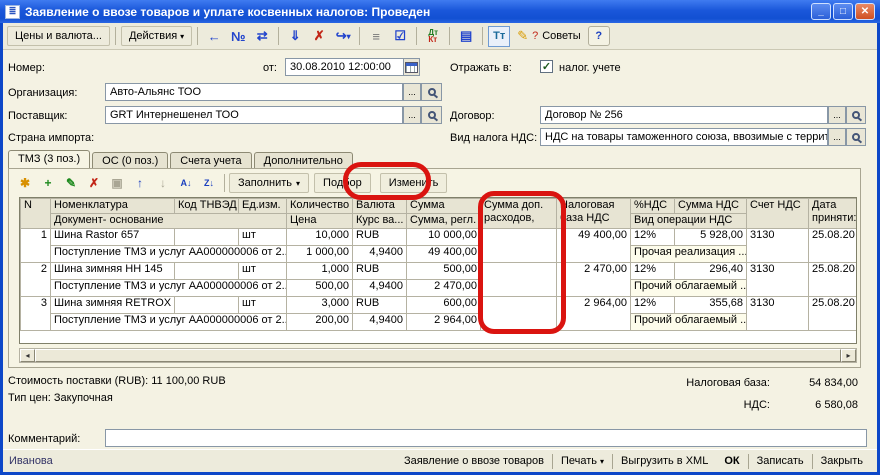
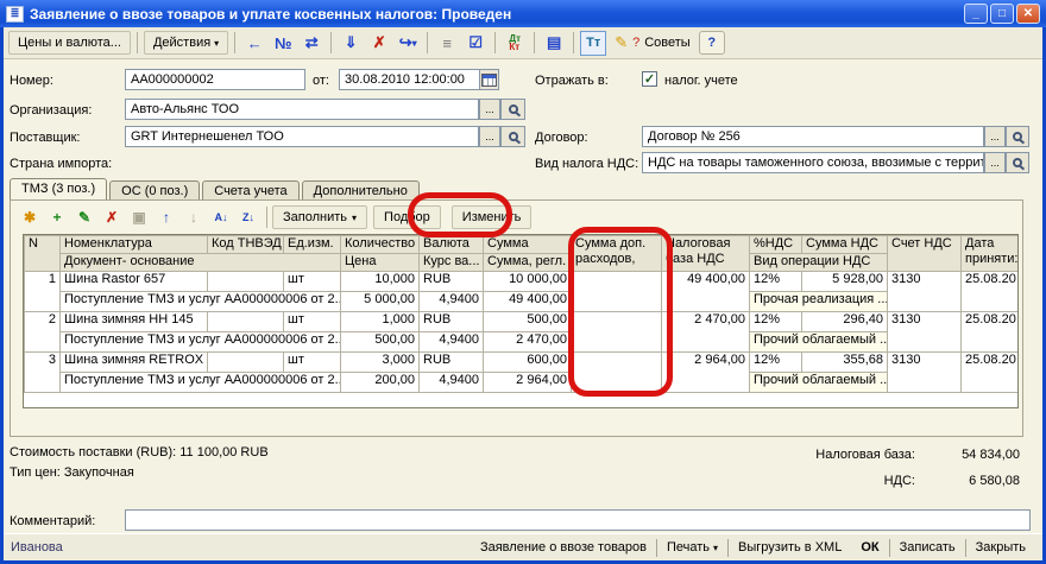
  ≣
  Заявление о ввозе товаров и уплате косвенных налогов: Проведен
  _
  □
  ✕
  Цены и валюта...
  Действия
  ▾
  ←
  №
  ⇄
  ⇓
  ✗
  ↪
  ▾
  ≡
  ☑
  Дт
  Кт
  ▤
  Тт
  ✎
  ?
  Советы
  ?
  Номер:
+ АА000000002
  от:
  30.08.2010 12:00:00
  Отражать в:
  ✓
  налог. учете
  Организация:
  Авто-Альянс ТОО
  ...
  Поставщик:
  GRT Интернешенел ТОО
  ...
  Договор:
  Договор № 256
  ...
  Страна импорта:
  Вид налога НДС:
  НДС на товары таможенного союза, ввозимые с террит
  ...
  ТМЗ (3 поз.)
  ОС (0 поз.)
  Счета учета
  Дополнительно
  ✱
  +
  ✎
  ✗
  ▣
  ↑
  ↓
  A↓
  Z↓
  Заполнить
  ▾
  Подбор
  Изменить
  N	Номенклатура	Код ТНВЭД	Ед.изм.	Количество	Валюта	Сумма	Сумма доп. расходов,	Налоговая база НДС	%НДС	Сумма НДС	Счет НДС	Дата приняти:
  Документ- основание	Цена	Курс ва...	Сумма, регл.	Вид операции НДС
  1	Шина Rastor 657		шт	10,000	RUB	10 000,00		49 400,00	12%	5 928,00	3130	25.08.20
- Поступление ТМЗ и услуг АА000000006 от 2.	1 000,00	4,9400	49 400,00	Прочая реализация ...
+ Поступление ТМЗ и услуг АА000000006 от 2.	5 000,00	4,9400	49 400,00	Прочая реализация ...
  2	Шина зимняя НН 145		шт	1,000	RUB	500,00		2 470,00	12%	296,40	3130	25.08.20
  Поступление ТМЗ и услуг АА000000006 от 2.	500,00	4,9400	2 470,00	Прочий облагаемый ..
  3	Шина зимняя RETROX		шт	3,000	RUB	600,00		2 964,00	12%	355,68	3130	25.08.20
  Поступление ТМЗ и услуг АА000000006 от 2.	200,00	4,9400	2 964,00	Прочий облагаемый ..
- ◂
- ▸
  Стоимость поставки (RUB): 11 100,00 RUB
  Тип цен: Закупочная
  Налоговая база:
  54 834,00
  НДС:
  6 580,08
  Комментарий:
  Иванова
  Заявление о ввозе товаров
  Печать
  ▾
  Выгрузить в XML
  ОК
  Записать
  Закрыть
